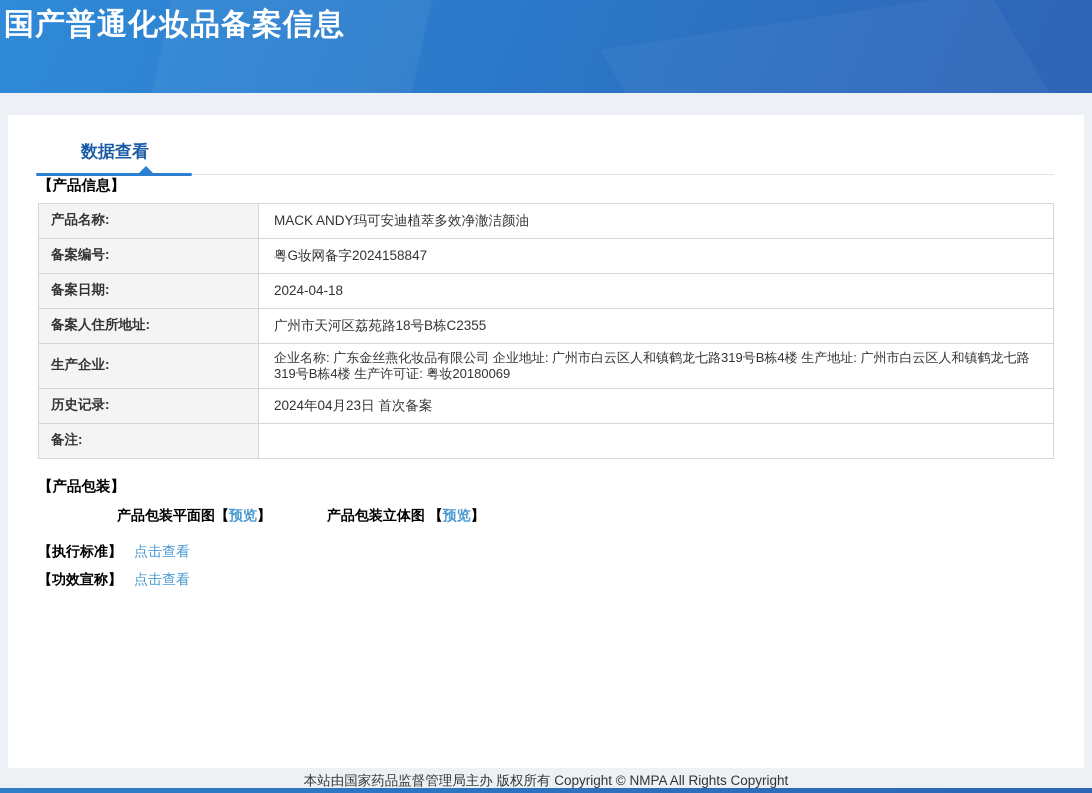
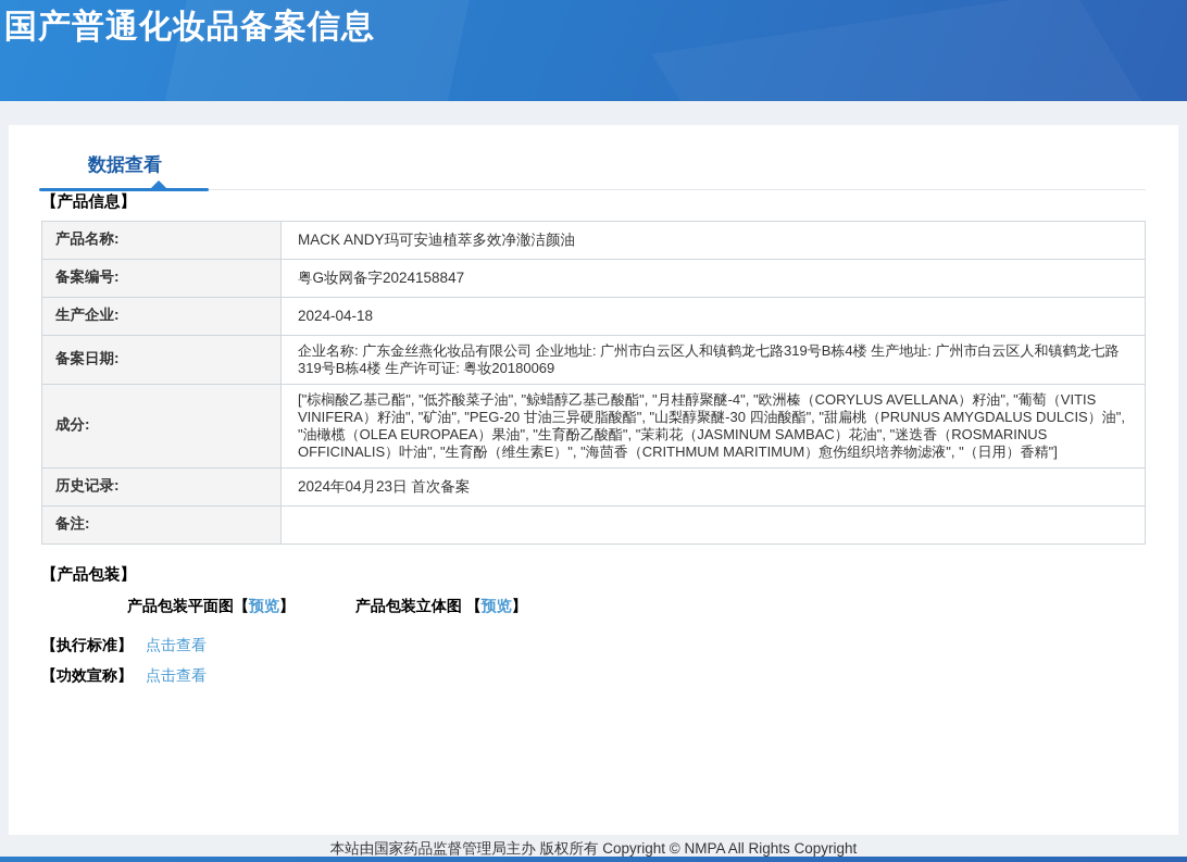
  国产普通化妆品备案信息
  数据查看
  【产品信息】
  产品名称:	MACK ANDY玛可安迪植萃多效净澈洁颜油
  备案编号:	粤G妆网备字2024158847
- 备案日期:	2024-04-18
+ 生产企业:	2024-04-18
- 备案人住所地址:	广州市天河区荔苑路18号B栋C2355
- 生产企业:	企业名称: 广东金丝燕化妆品有限公司 企业地址: 广州市白云区人和镇鹤龙七路319号B栋4楼 生产地址: 广州市白云区人和镇鹤龙七路319号B栋4楼 生产许可证: 粤妆20180069
+ 备案日期:	企业名称: 广东金丝燕化妆品有限公司 企业地址: 广州市白云区人和镇鹤龙七路319号B栋4楼 生产地址: 广州市白云区人和镇鹤龙七路319号B栋4楼 生产许可证: 粤妆20180069
+ 成分:	["棕榈酸乙基己酯", "低芥酸菜子油", "鲸蜡醇乙基己酸酯", "月桂醇聚醚-4", "欧洲榛（CORYLUS AVELLANA）籽油", "葡萄（VITIS VINIFERA）籽油", "矿油", "PEG-20 甘油三异硬脂酸酯", "山梨醇聚醚-30 四油酸酯", "甜扁桃（PRUNUS AMYGDALUS DULCIS）油", "油橄榄（OLEA EUROPAEA）果油", "生育酚乙酸酯", "茉莉花（JASMINUM SAMBAC）花油", "迷迭香（ROSMARINUS OFFICINALIS）叶油", "生育酚（维生素E）", "海茴香（CRITHMUM MARITIMUM）愈伤组织培养物滤液", "（日用）香精"]
  历史记录:	2024年04月23日 首次备案
  备注:
  【产品包装】
  产品包装平面图【预览】 产品包装立体图 【预览】
  【执行标准】 点击查看
  【功效宣称】 点击查看
  本站由国家药品监督管理局主办 版权所有 Copyright © NMPA All Rights Copyright
